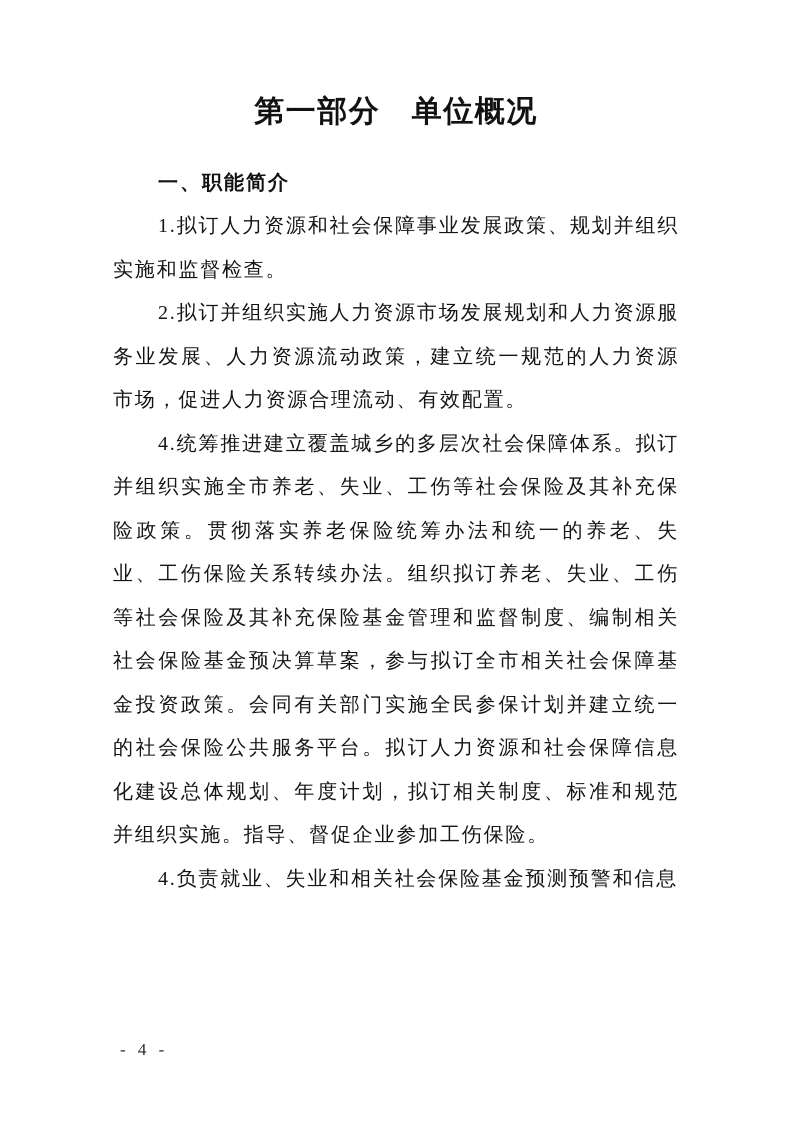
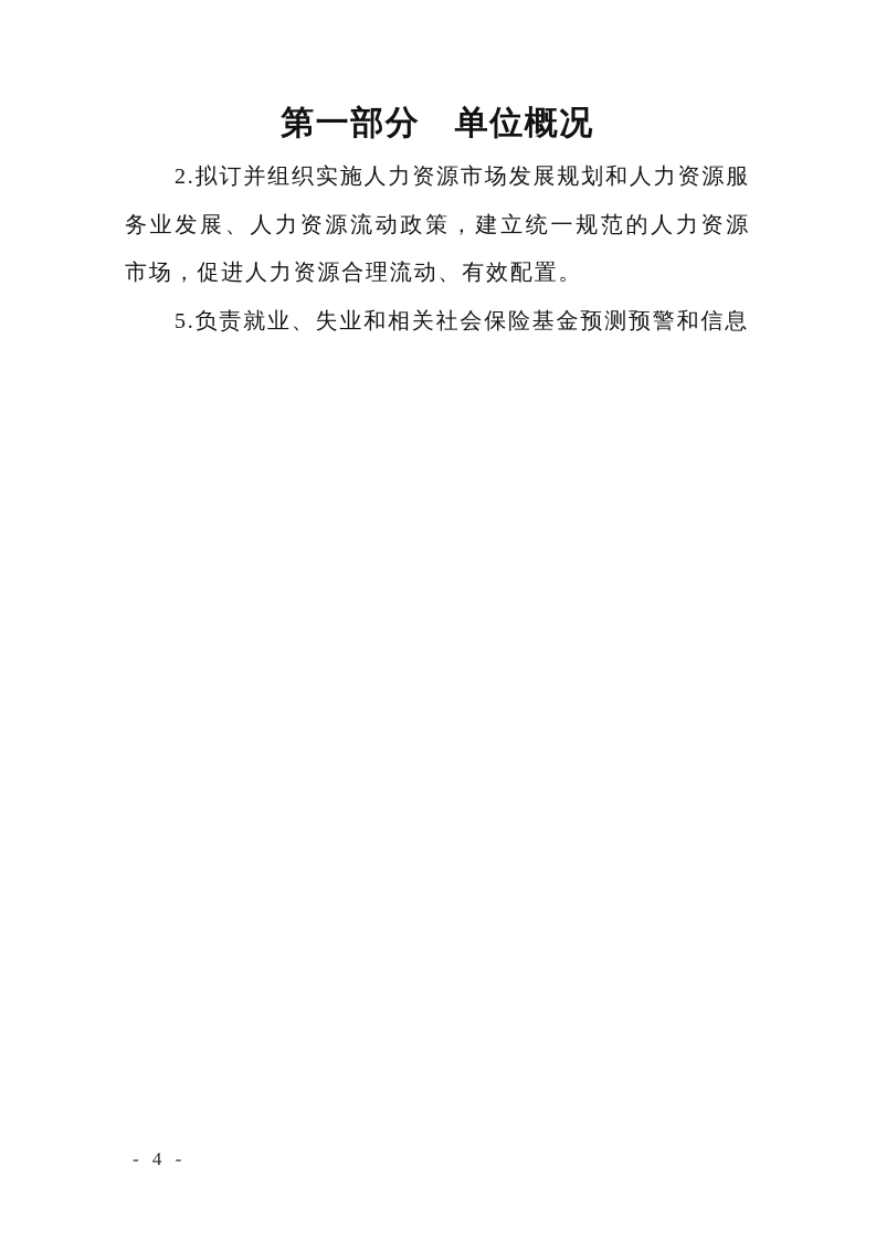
  第一部分 单位概况
- 一、职能简介
- 1.拟订人力资源和社会保障事业发展政策、规划并组织实施和监督检查。
  2.拟订并组织实施人力资源市场发展规划和人力资源服务业发展、人力资源流动政策，建立统一规范的人力资源市场，促进人力资源合理流动、有效配置。
- 4.统筹推进建立覆盖城乡的多层次社会保障体系。拟订并组织实施全市养老、失业、工伤等社会保险及其补充保险政策。贯彻落实养老保险统筹办法和统一的养老、失业、工伤保险关系转续办法。组织拟订养老、失业、工伤等社会保险及其补充保险基金管理和监督制度、编制相关社会保险基金预决算草案，参与拟订全市相关社会保障基金投资政策。会同有关部门实施全民参保计划并建立统一的社会保险公共服务平台。拟订人力资源和社会保障信息化建设总体规划、年度计划，拟订相关制度、标准和规范并组织实施。指导、督促企业参加工伤保险。
- 4.负责就业、失业和相关社会保险基金预测预警和信息
+ 5.负责就业、失业和相关社会保险基金预测预警和信息
  - 4 -
